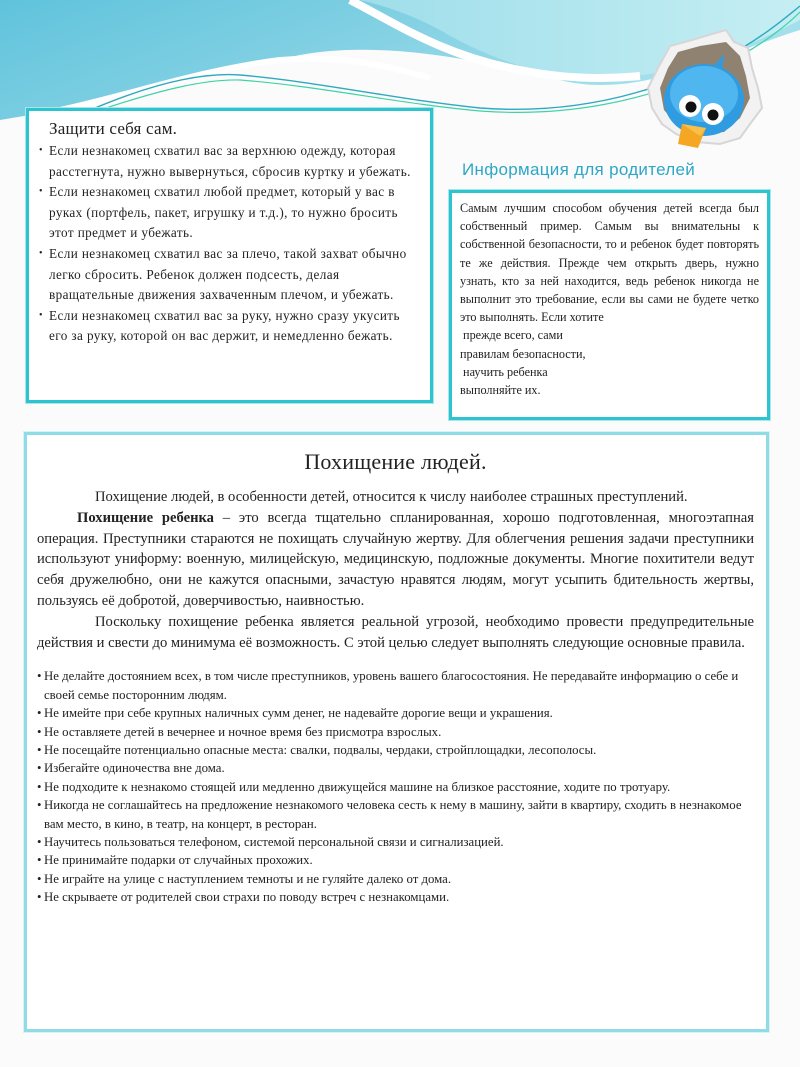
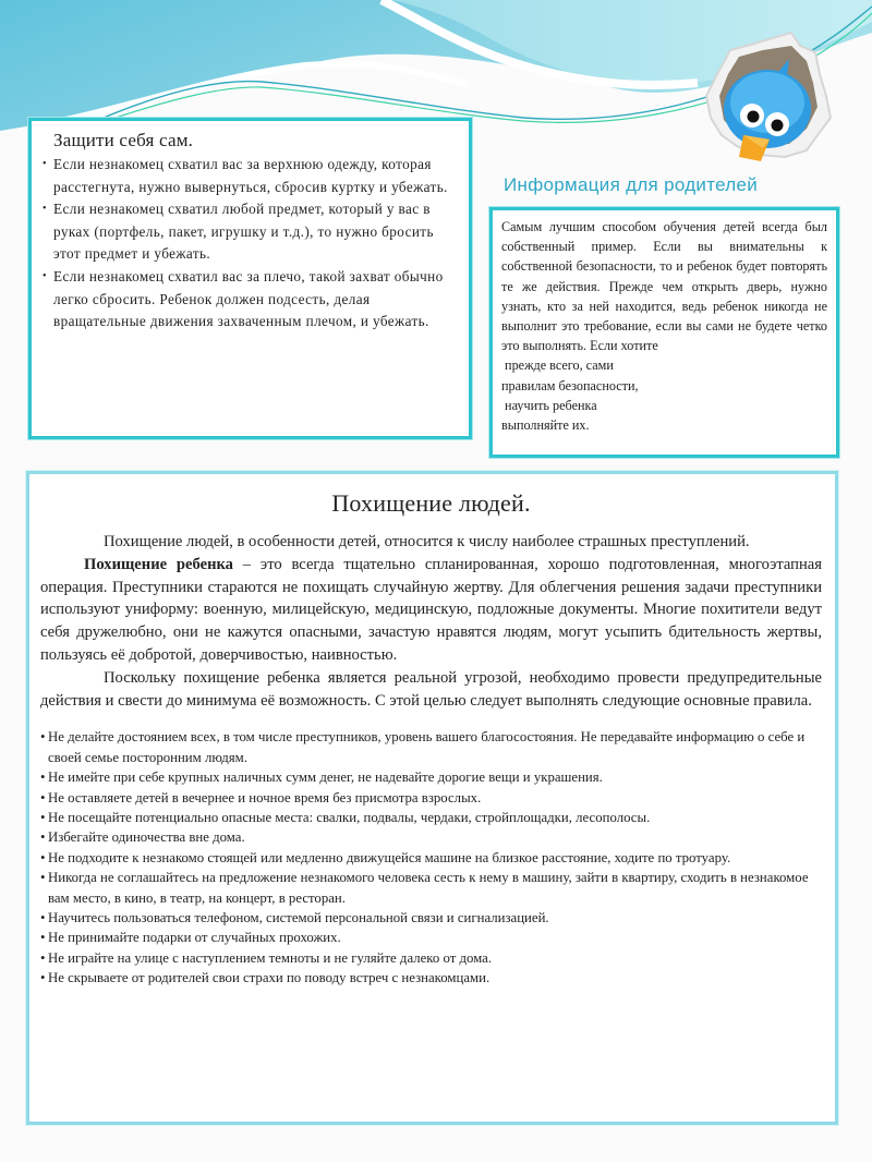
  Защити себя сам.
  Если незнакомец схватил вас за верхнюю одежду, которая расстегнута, нужно вывернуться, сбросив куртку и убежать.
  Если незнакомец схватил любой предмет, который у вас в руках (портфель, пакет, игрушку и т.д.), то нужно бросить этот предмет и убежать.
  Если незнакомец схватил вас за плечо, такой захват обычно легко сбросить. Ребенок должен подсесть, делая вращательные движения захваченным плечом, и убежать.
- Если незнакомец схватил вас за руку, нужно сразу укусить его за руку, которой он вас держит, и немедленно бежать.
  Информация для родителей
- Самым лучшим способом обучения детей всегда был собственный пример. Самым вы внимательны к собственной безопасности, то и ребенок будет повторять те же действия. Прежде чем открыть дверь, нужно узнать, кто за ней находится, ведь ребенок никогда не выполнит это требование, если вы сами не будете четко это выполнять. Если хотите
+ Самым лучшим способом обучения детей всегда был собственный пример. Если вы внимательны к собственной безопасности, то и ребенок будет повторять те же действия. Прежде чем открыть дверь, нужно узнать, кто за ней находится, ведь ребенок никогда не выполнит это требование, если вы сами не будете четко это выполнять. Если хотите
  прежде всего, сами
  правилам безопасности,
  научить ребенка
  выполняйте их.
  Похищение людей.
  Похищение людей, в особенности детей, относится к числу наиболее страшных преступлений.
  Похищение ребенка – это всегда тщательно спланированная, хорошо подготовленная, многоэтапная операция. Преступники стараются не похищать случайную жертву. Для облегчения решения задачи преступники используют униформу: военную, милицейскую, медицинскую, подложные документы. Многие похитители ведут себя дружелюбно, они не кажутся опасными, зачастую нравятся людям, могут усыпить бдительность жертвы, пользуясь её добротой, доверчивостью, наивностью.
  Поскольку похищение ребенка является реальной угрозой, необходимо провести предупредительные действия и свести до минимума её возможность. С этой целью следует выполнять следующие основные правила.
  Не делайте достоянием всех, в том числе преступников, уровень вашего благосостояния. Не передавайте информацию о себе и своей семье посторонним людям.
  Не имейте при себе крупных наличных сумм денег, не надевайте дорогие вещи и украшения.
  Не оставляете детей в вечернее и ночное время без присмотра взрослых.
  Не посещайте потенциально опасные места: свалки, подвалы, чердаки, стройплощадки, лесополосы.
  Избегайте одиночества вне дома.
  Не подходите к незнакомо стоящей или медленно движущейся машине на близкое расстояние, ходите по тротуару.
  Никогда не соглашайтесь на предложение незнакомого человека сесть к нему в машину, зайти в квартиру, сходить в незнакомое вам место, в кино, в театр, на концерт, в ресторан.
  Научитесь пользоваться телефоном, системой персональной связи и сигнализацией.
  Не принимайте подарки от случайных прохожих.
  Не играйте на улице с наступлением темноты и не гуляйте далеко от дома.
  Не скрываете от родителей свои страхи по поводу встреч с незнакомцами.
